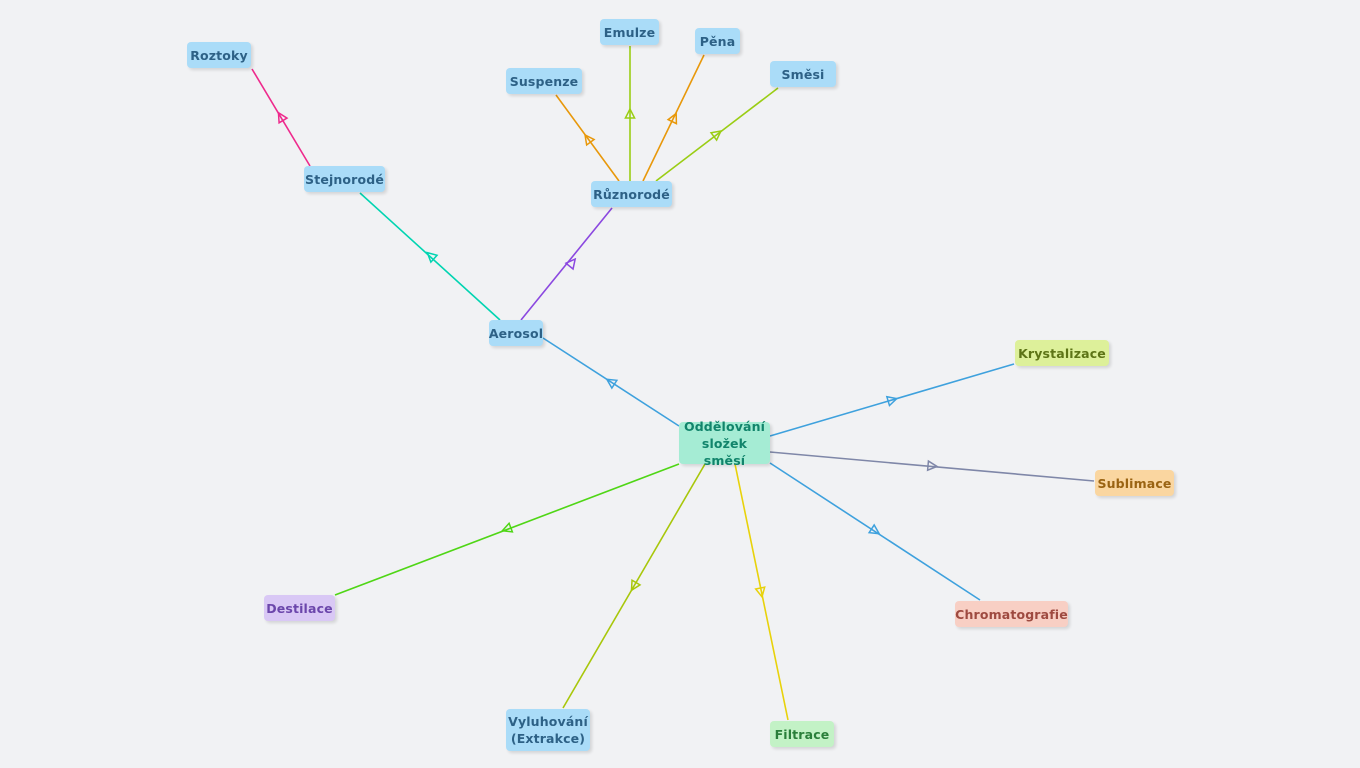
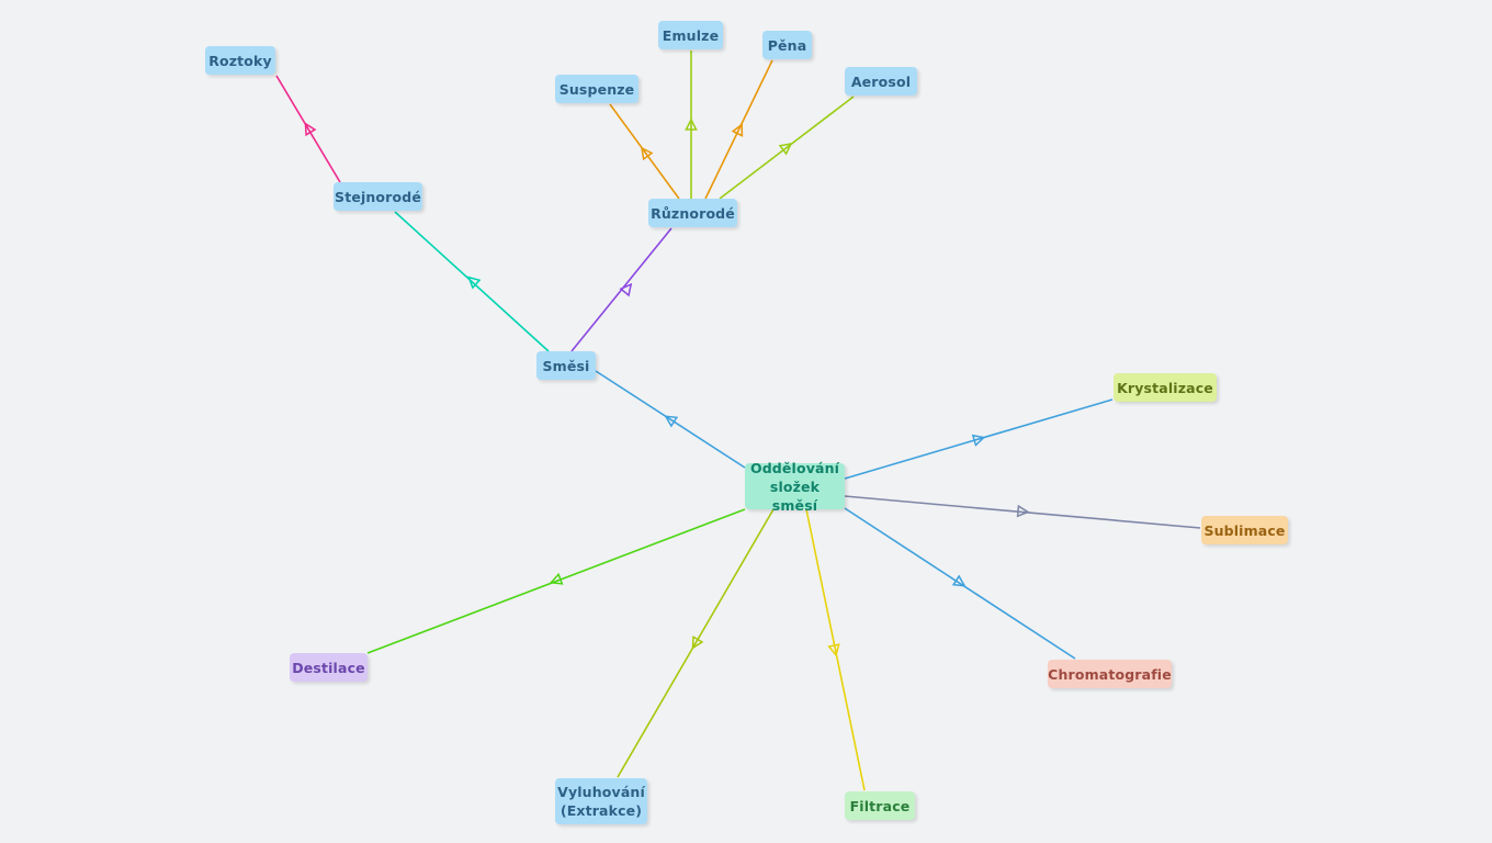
  Roztoky
  Emulze
  Pěna
- Směsi
+ Aerosol
  Suspenze
  Stejnorodé
  Různorodé
- Aerosol
+ Směsi
  Krystalizace
  Oddělování
  složek směsí
  Sublimace
  Chromatografie
  Destilace
  Vyluhování
  (Extrakce)
  Filtrace
